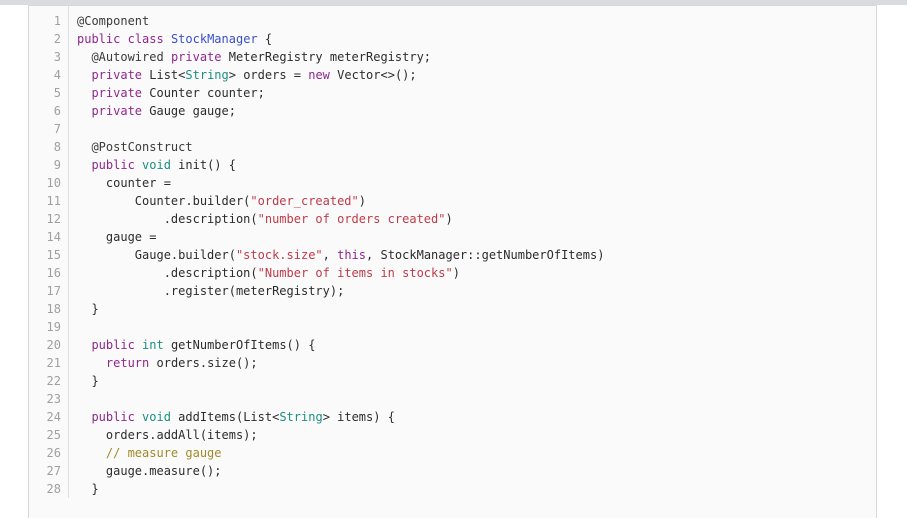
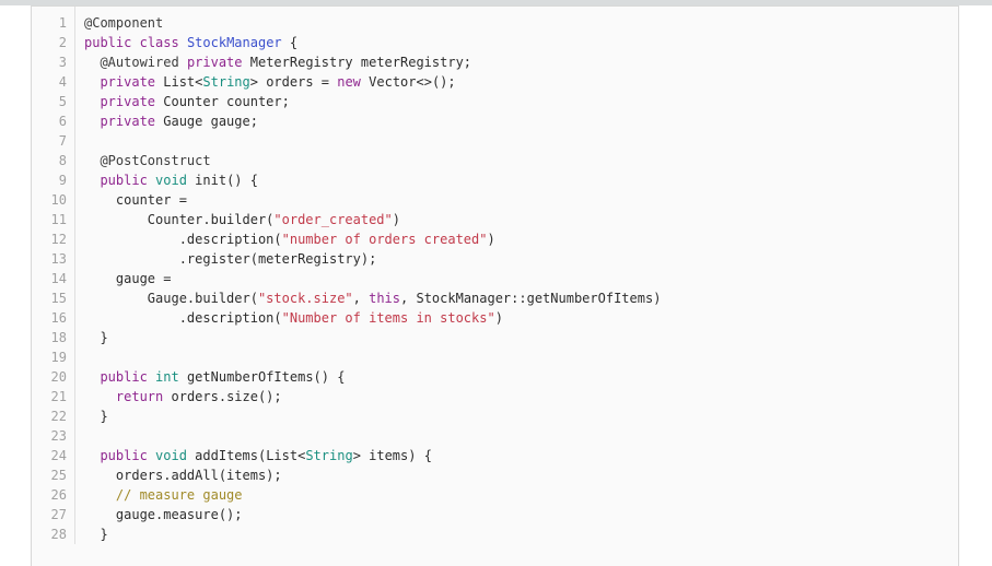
  1	@Component
  2	public class StockManager {
  3	@Autowired private MeterRegistry meterRegistry;
  4	private List<String> orders = new Vector<>();
  5	private Counter counter;
  6	private Gauge gauge;
  7
  8	@PostConstruct
  9	public void init() {
  10	counter =
  11	Counter.builder("order_created")
  12	.description("number of orders created")
+ 13	.register(meterRegistry);
  14	gauge =
  15	Gauge.builder("stock.size", this, StockManager::getNumberOfItems)
  16	.description("Number of items in stocks")
- 17	.register(meterRegistry);
  18	}
  19
  20	public int getNumberOfItems() {
  21	return orders.size();
  22	}
  23
  24	public void addItems(List<String> items) {
  25	orders.addAll(items);
  26	// measure gauge
  27	gauge.measure();
  28	}
